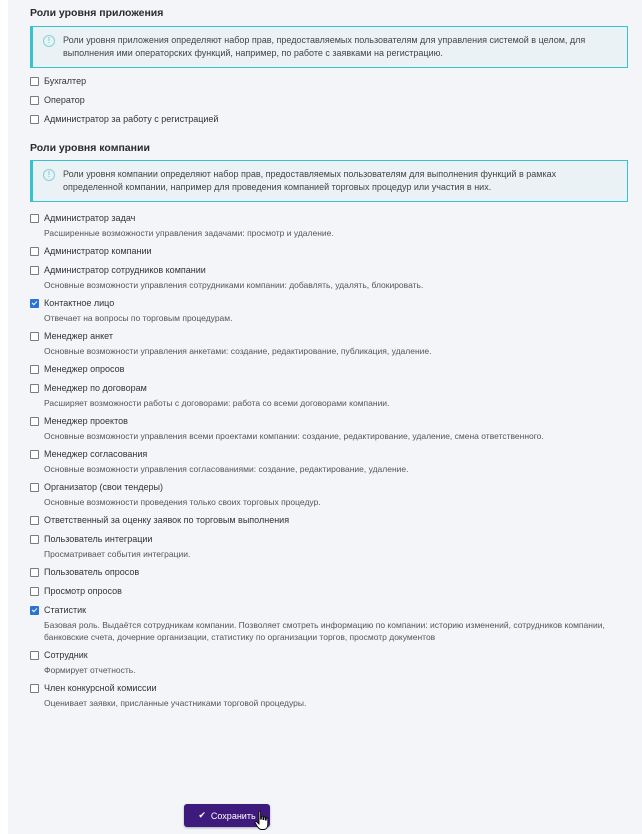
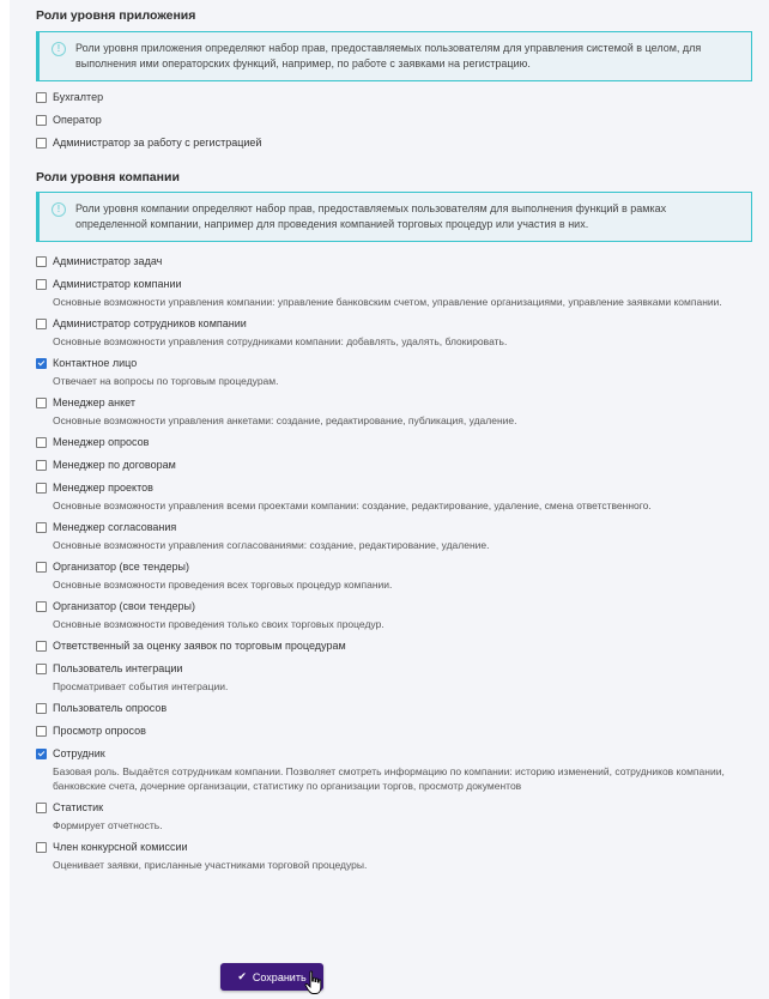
  Роли уровня приложения
  !
  Роли уровня приложения определяют набор прав, предоставляемых пользователям для управления системой в целом, для выполнения ими операторских функций, например, по работе с заявками на регистрацию.
  Бухгалтер
  Оператор
  Администратор за работу с регистрацией
  Роли уровня компании
  !
  Роли уровня компании определяют набор прав, предоставляемых пользователям для выполнения функций в рамках определенной компании, например для проведения компанией торговых процедур или участия в них.
  Администратор задач
- Расширенные возможности управления задачами: просмотр и удаление.
  Администратор компании
+ Основные возможности управления компании: управление банковским счетом, управление организациями, управление заявками компании.
  Администратор сотрудников компании
  Основные возможности управления сотрудниками компании: добавлять, удалять, блокировать.
  Контактное лицо
  Отвечает на вопросы по торговым процедурам.
  Менеджер анкет
  Основные возможности управления анкетами: создание, редактирование, публикация, удаление.
  Менеджер опросов
  Менеджер по договорам
- Расширяет возможности работы с договорами: работа со всеми договорами компании.
  Менеджер проектов
  Основные возможности управления всеми проектами компании: создание, редактирование, удаление, смена ответственного.
  Менеджер согласования
  Основные возможности управления согласованиями: создание, редактирование, удаление.
+ Организатор (все тендеры)
+ Основные возможности проведения всех торговых процедур компании.
  Организатор (свои тендеры)
  Основные возможности проведения только своих торговых процедур.
- Ответственный за оценку заявок по торговым выполнения
+ Ответственный за оценку заявок по торговым процедурам
  Пользователь интеграции
  Просматривает события интеграции.
  Пользователь опросов
  Просмотр опросов
- Статистик
+ Сотрудник
  Базовая роль. Выдаётся сотрудникам компании. Позволяет смотреть информацию по компании: историю изменений, сотрудников компании, банковские счета, дочерние организации, статистику по организации торгов, просмотр документов
- Сотрудник
+ Статистик
  Формирует отчетность.
  Член конкурсной комиссии
  Оценивает заявки, присланные участниками торговой процедуры.
  ✔
  Сохранить
